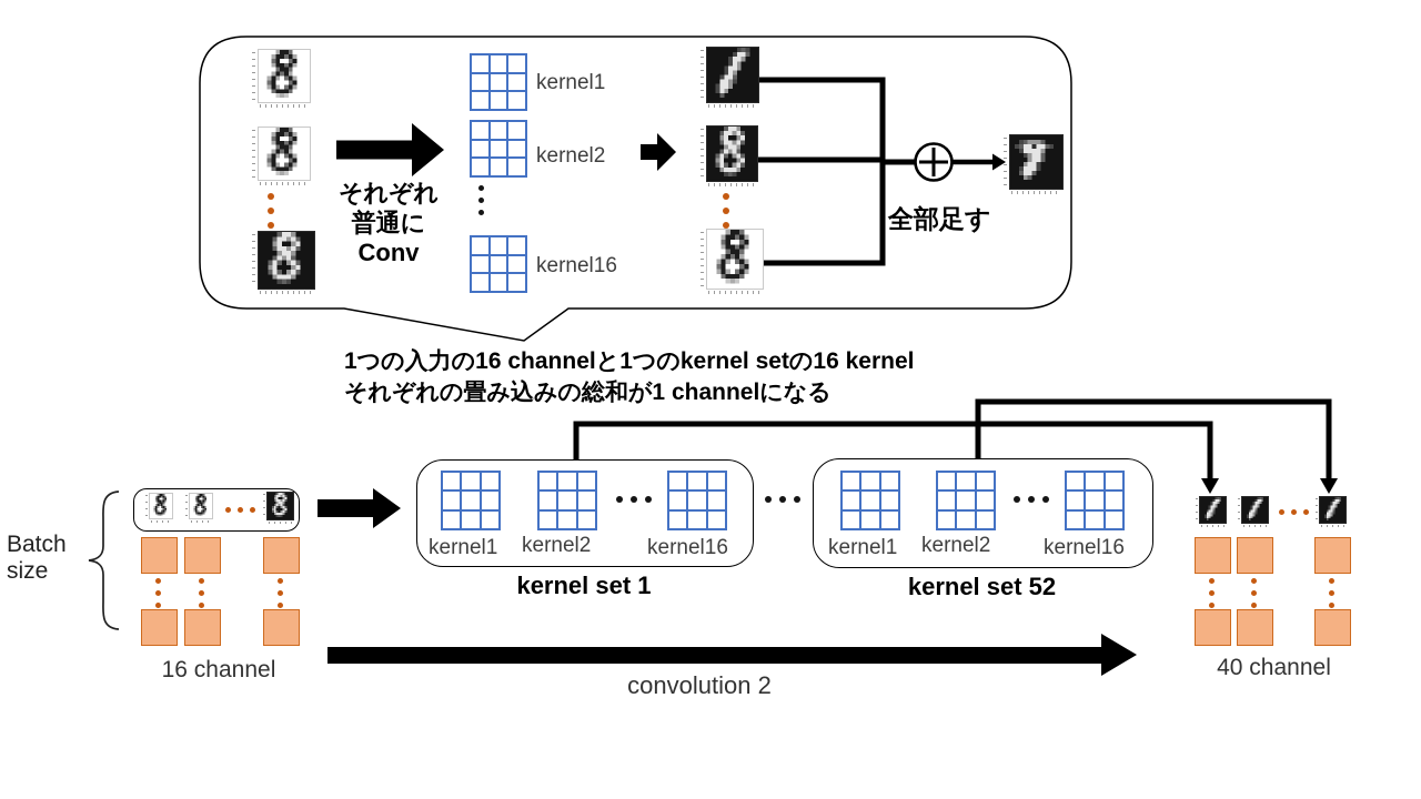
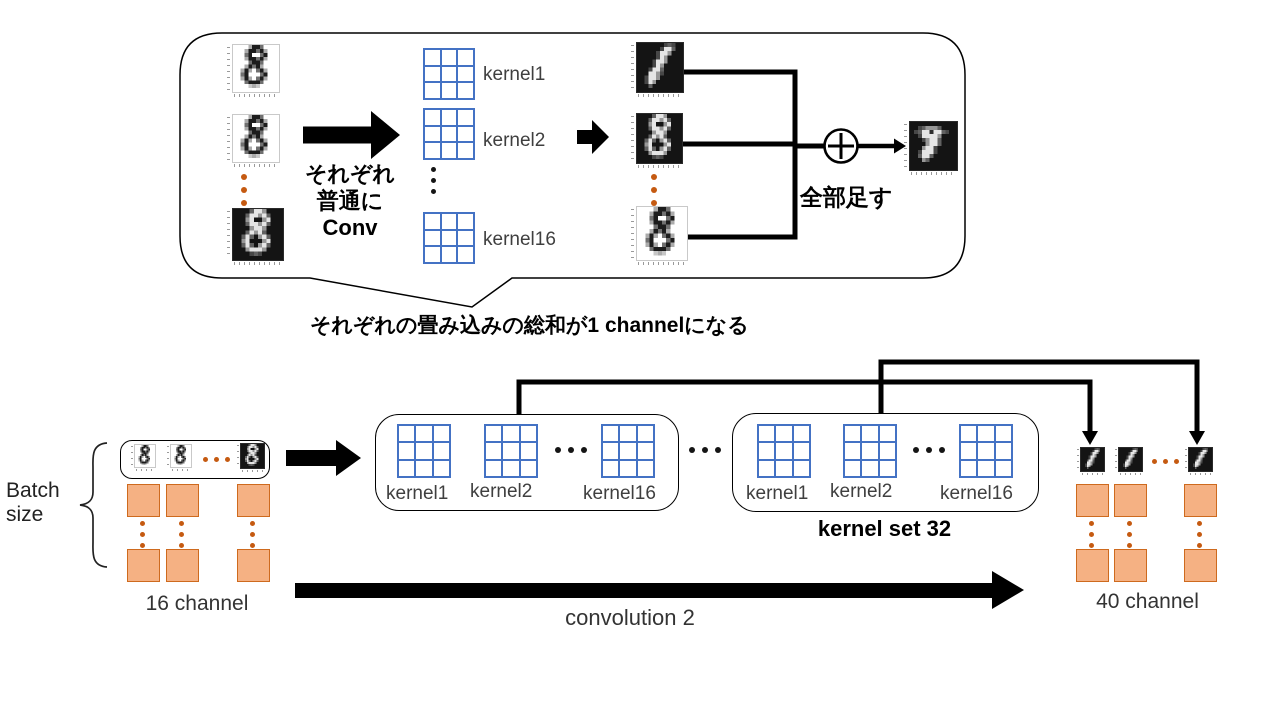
  それぞれ
  普通に
  Conv
  kernel1
  kernel2
  kernel16
  全部足す
- 1つの入力の16 channelと1つのkernel setの16 kernel
  それぞれの畳み込みの総和が1 channelになる
  Batch
  size
  16 channel
  kernel1
  kernel2
  kernel16
- kernel set 1
  kernel1
  kernel2
  kernel16
- kernel set 52
+ kernel set 32
  40 channel
  convolution 2
